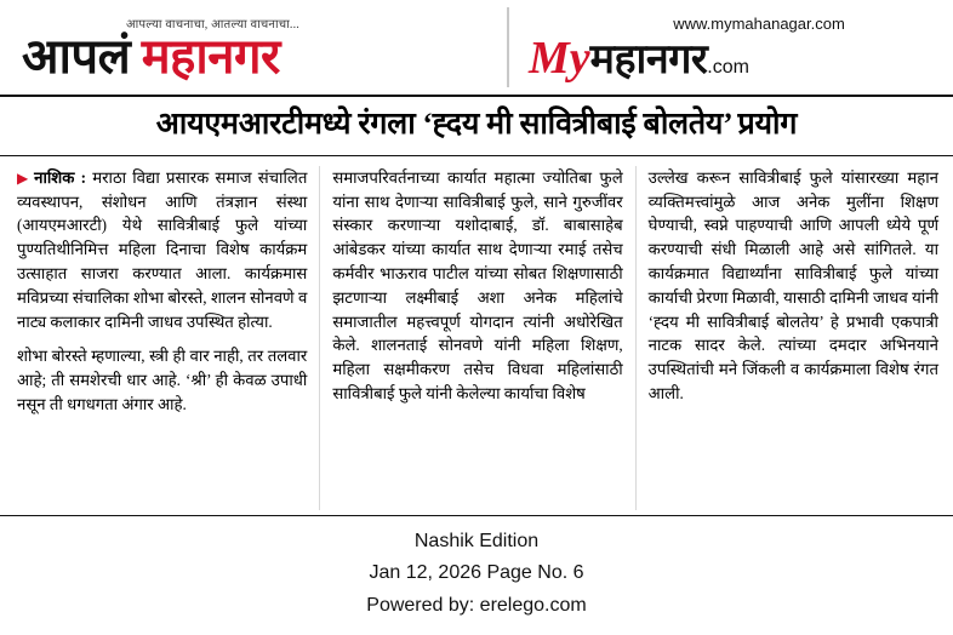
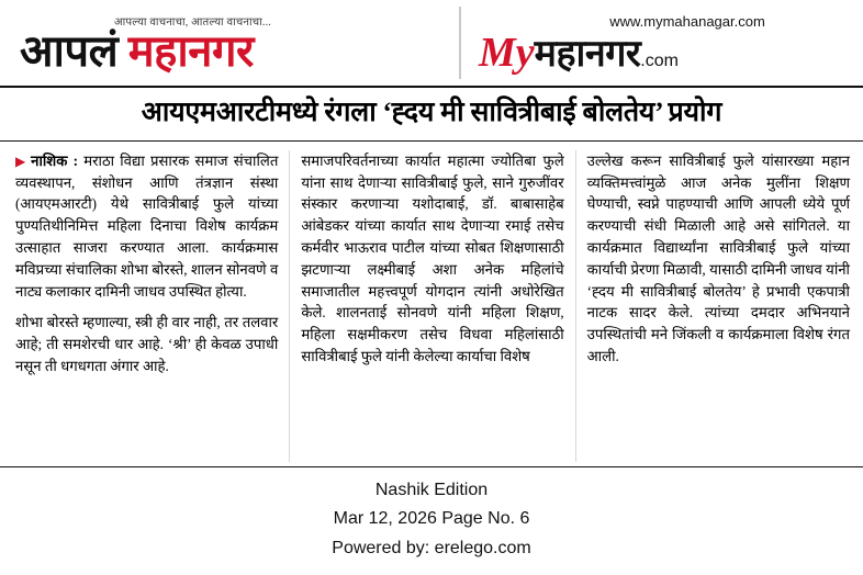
  आपल्या वाचनाचा, आतल्या वाचनाचा...
  आपलं महानगर
  www.mymahanagar.com
  Myमहानगर.com
  आयएमआरटीमध्ये रंगला ‘ह्दय मी सावित्रीबाई बोलतेय’ प्रयोग
  ▶ नाशिक : मराठा विद्या प्रसारक समाज संचालित व्यवस्थापन, संशोधन आणि तंत्रज्ञान संस्था (आयएमआरटी) येथे सावित्रीबाई फुले यांच्या पुण्यतिथीनिमित्त महिला दिनाचा विशेष कार्यक्रम उत्साहात साजरा करण्यात आला. कार्यक्रमास मविप्रच्या संचालिका शोभा बोरस्ते, शालन सोनवणे व नाट्य कलाकार दामिनी जाधव उपस्थित होत्या.
  शोभा बोरस्ते म्हणाल्या, स्त्री ही वार नाही, तर तलवार आहे; ती समशेरची धार आहे. ‘श्री’ ही केवळ उपाधी नसून ती धगधगता अंगार आहे.
  समाजपरिवर्तनाच्या कार्यात महात्मा ज्योतिबा फुले यांना साथ देणाऱ्या सावित्रीबाई फुले, साने गुरुजींवर संस्कार करणाऱ्या यशोदाबाई, डॉ. बाबासाहेब आंबेडकर यांच्या कार्यात साथ देणाऱ्या रमाई तसेच कर्मवीर भाऊराव पाटील यांच्या सोबत शिक्षणासाठी झटणाऱ्या लक्ष्मीबाई अशा अनेक महिलांचे समाजातील महत्त्वपूर्ण योगदान त्यांनी अधोरेखित केले. शालनताई सोनवणे यांनी महिला शिक्षण, महिला सक्षमीकरण तसेच विधवा महिलांसाठी सावित्रीबाई फुले यांनी केलेल्या कार्याचा विशेष
  उल्लेख करून सावित्रीबाई फुले यांसारख्या महान व्यक्तिमत्त्वांमुळे आज अनेक मुलींना शिक्षण घेण्याची, स्वप्ने पाहण्याची आणि आपली ध्येये पूर्ण करण्याची संधी मिळाली आहे असे सांगितले. या कार्यक्रमात विद्यार्थ्यांना सावित्रीबाई फुले यांच्या कार्याची प्रेरणा मिळावी, यासाठी दामिनी जाधव यांनी ‘ह्दय मी सावित्रीबाई बोलतेय’ हे प्रभावी एकपात्री नाटक सादर केले. त्यांच्या दमदार अभिनयाने उपस्थितांची मने जिंकली व कार्यक्रमाला विशेष रंगत आली.
  Nashik Edition
- Jan 12, 2026 Page No. 6
+ Mar 12, 2026 Page No. 6
  Powered by: erelego.com
